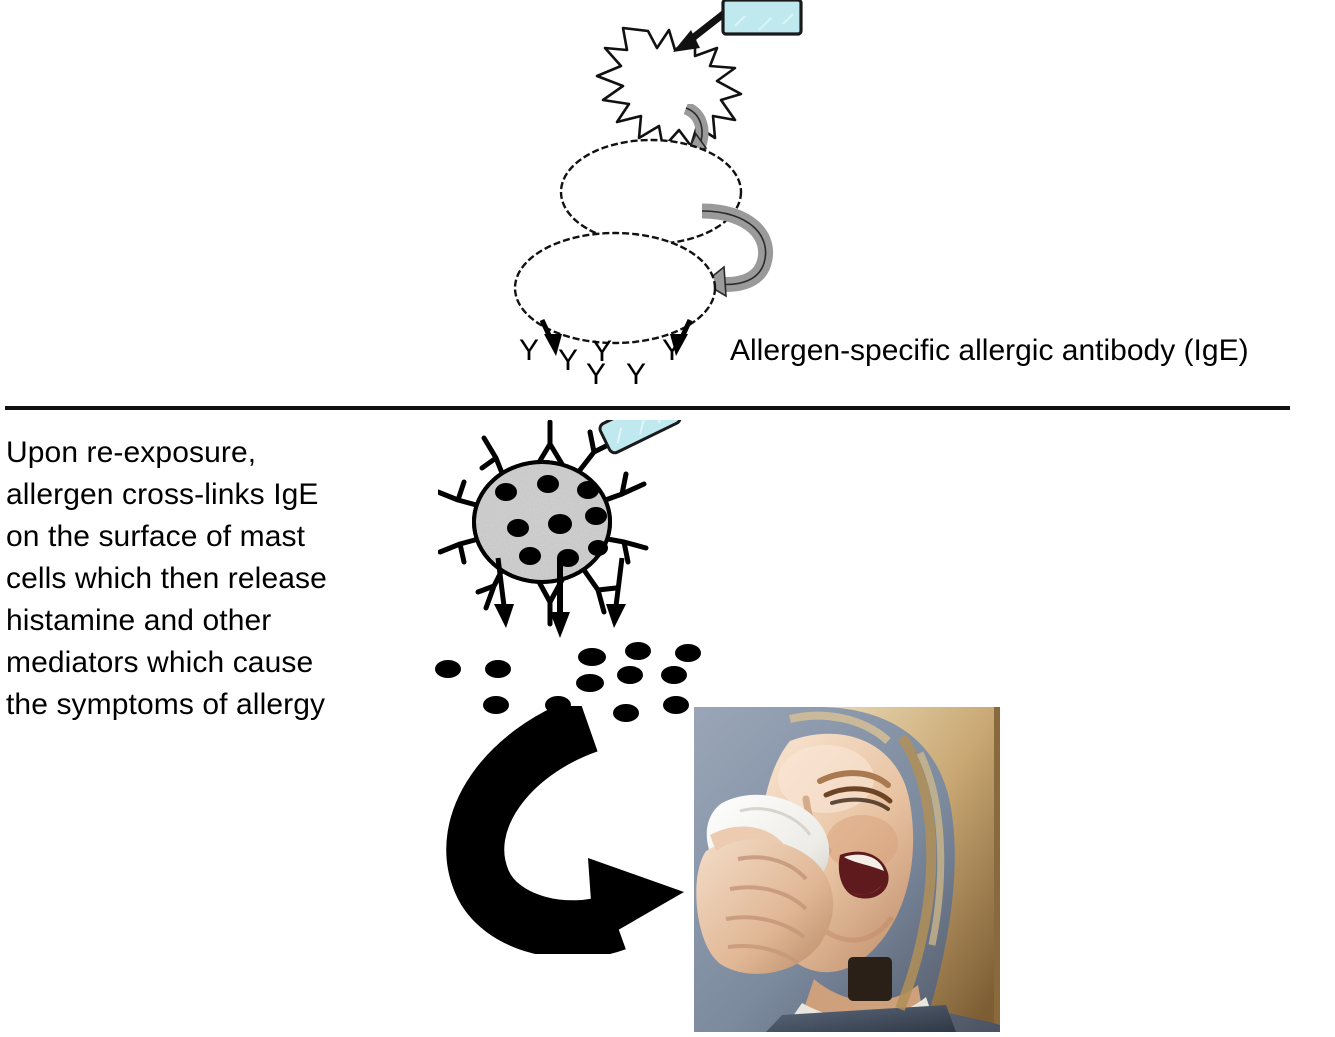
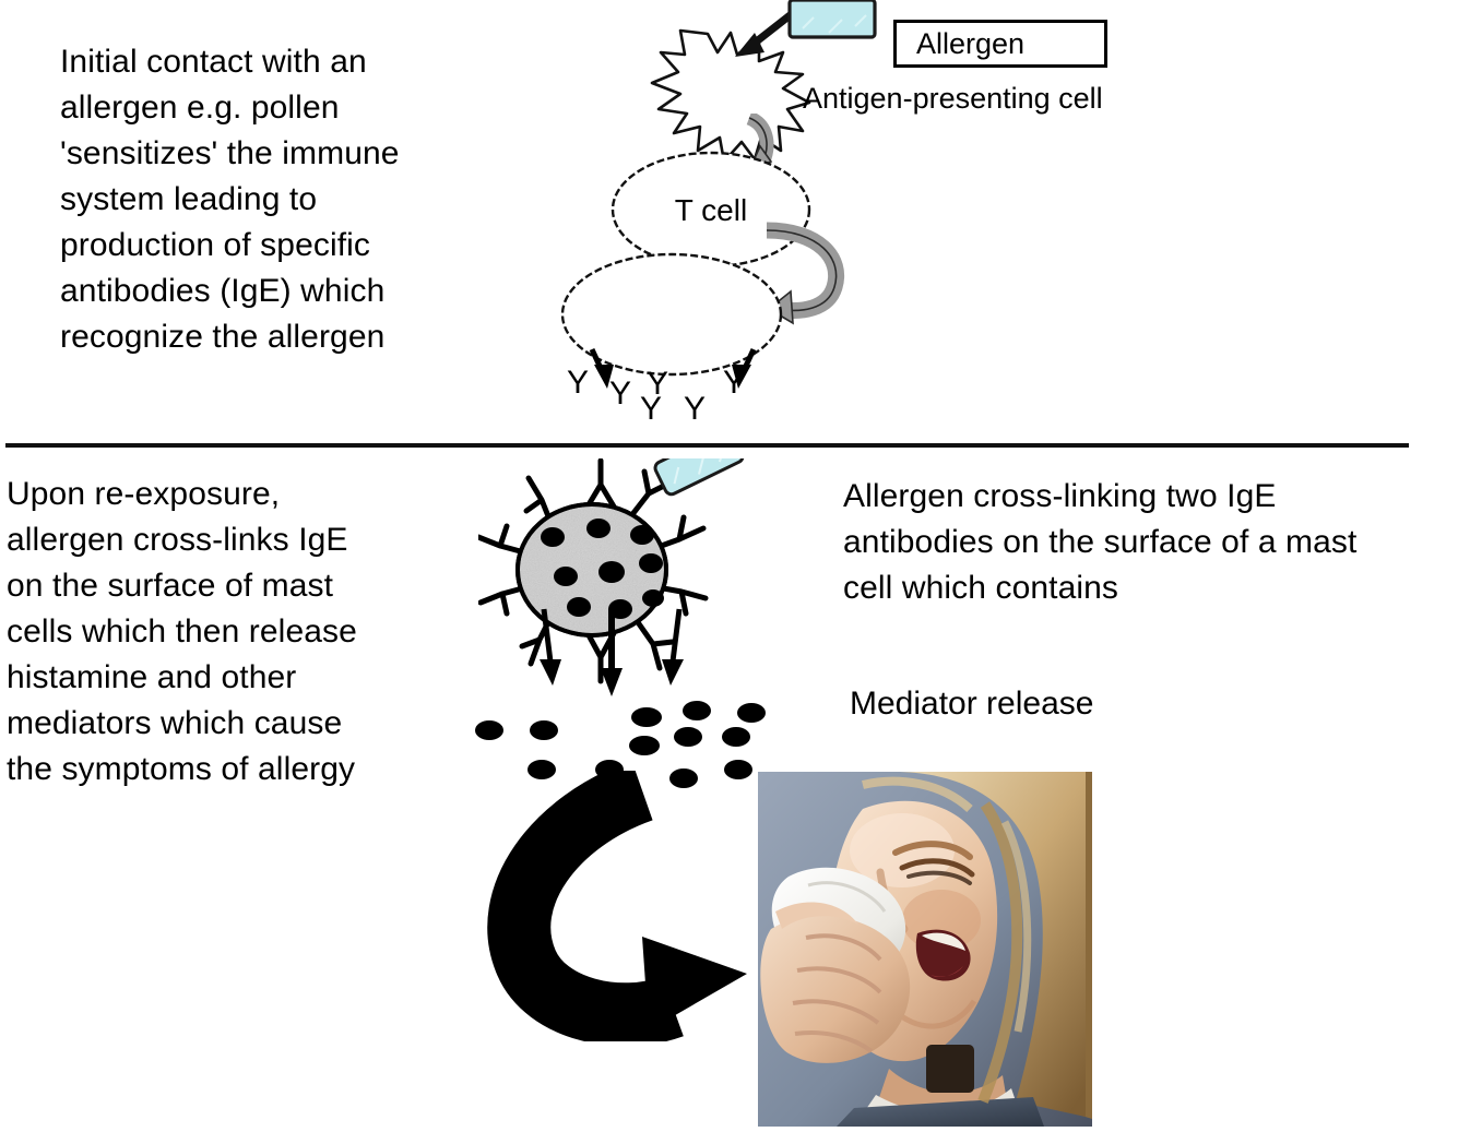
+ Initial contact with an
+ allergen e.g. pollen
+ 'sensitizes' the immune
+ system leading to
+ production of specific
+ antibodies (IgE) which
+ recognize the allergen
+ Allergen
+ Antigen-presenting cell
+ T cell
  Y
  Y
  Y
  Y
  Y
  Y
- Allergen-specific allergic antibody (IgE)
  Upon re-exposure,
  allergen cross-links IgE
  on the surface of mast
  cells which then release
  histamine and other
  mediators which cause
  the symptoms of allergy
+ Allergen cross-linking two IgE
+ antibodies on the surface of a mast
+ cell which contains
+ Mediator release
